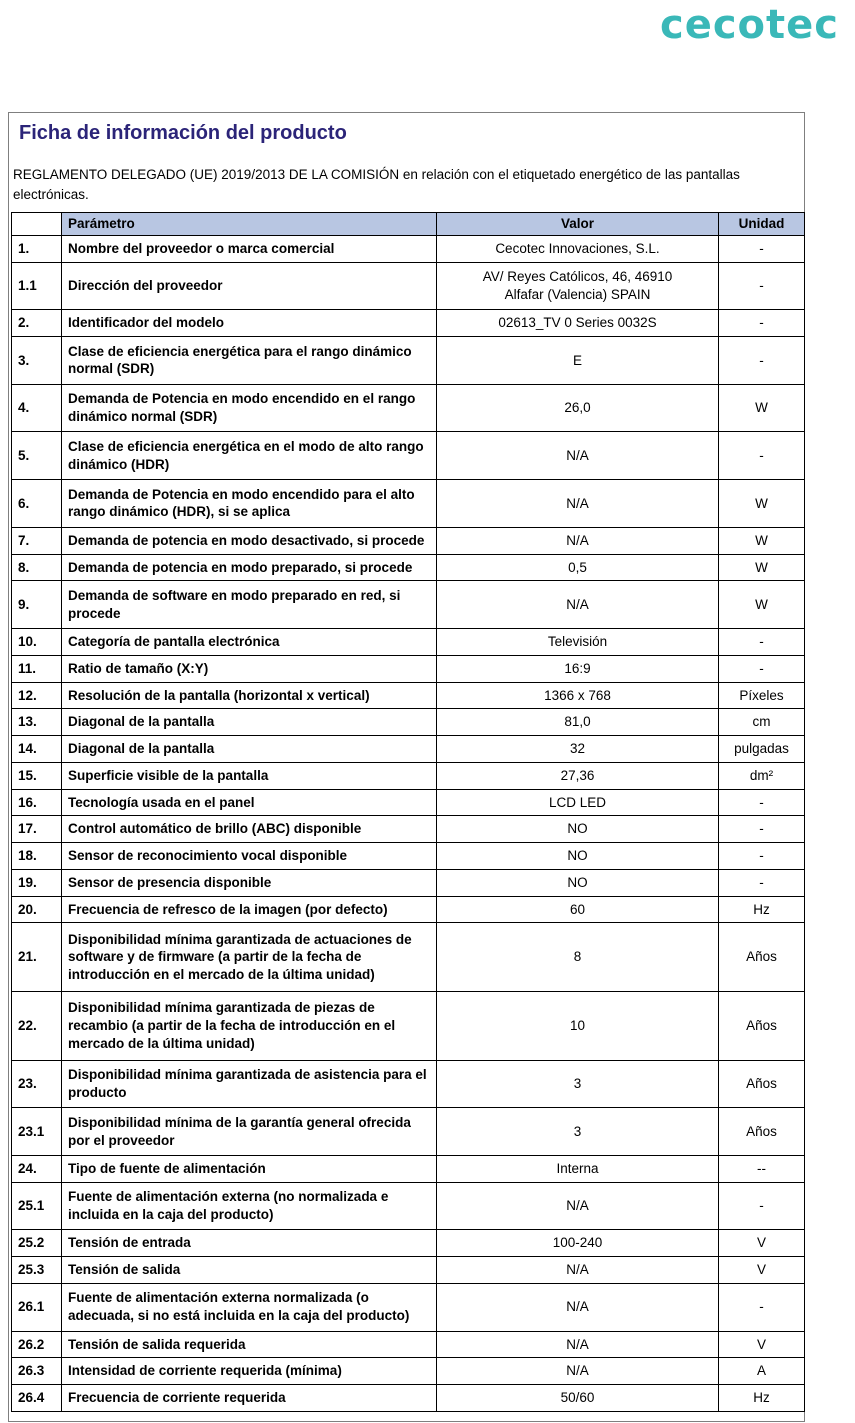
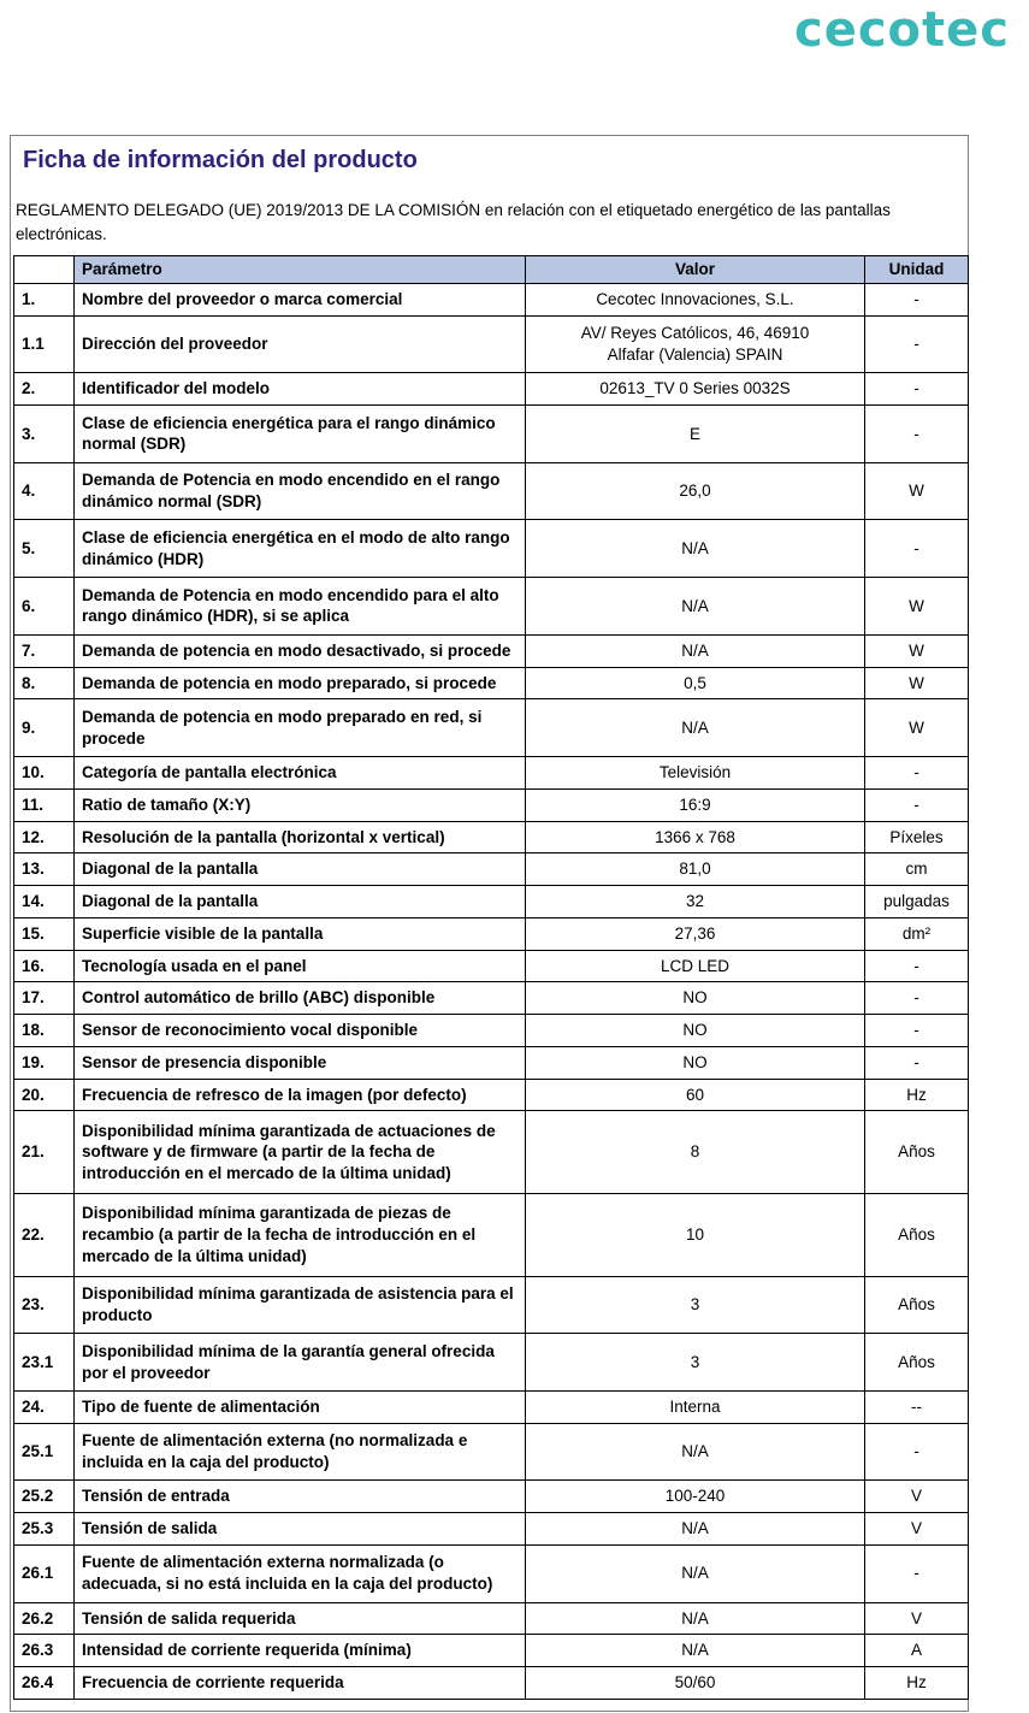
  cecotec
  Ficha de información del producto
  REGLAMENTO DELEGADO (UE) 2019/2013 DE LA COMISIÓN en relación con el etiquetado energético de las pantallas electrónicas.
  	Parámetro	Valor	Unidad
  1.	Nombre del proveedor o marca comercial	Cecotec Innovaciones, S.L.	-
  1.1	Dirección del proveedor	AV/ Reyes Católicos, 46, 46910 Alfafar (Valencia) SPAIN	-
  2.	Identificador del modelo	02613_TV 0 Series 0032S	-
  3.	Clase de eficiencia energética para el rango dinámico normal (SDR)	E	-
  4.	Demanda de Potencia en modo encendido en el rango dinámico normal (SDR)	26,0	W
  5.	Clase de eficiencia energética en el modo de alto rango dinámico (HDR)	N/A	-
  6.	Demanda de Potencia en modo encendido para el alto rango dinámico (HDR), si se aplica	N/A	W
  7.	Demanda de potencia en modo desactivado, si procede	N/A	W
  8.	Demanda de potencia en modo preparado, si procede	0,5	W
- 9.	Demanda de software en modo preparado en red, si procede	N/A	W
+ 9.	Demanda de potencia en modo preparado en red, si procede	N/A	W
  10.	Categoría de pantalla electrónica	Televisión	-
  11.	Ratio de tamaño (X:Y)	16:9	-
  12.	Resolución de la pantalla (horizontal x vertical)	1366 x 768	Píxeles
  13.	Diagonal de la pantalla	81,0	cm
  14.	Diagonal de la pantalla	32	pulgadas
  15.	Superficie visible de la pantalla	27,36	dm²
  16.	Tecnología usada en el panel	LCD LED	-
  17.	Control automático de brillo (ABC) disponible	NO	-
  18.	Sensor de reconocimiento vocal disponible	NO	-
  19.	Sensor de presencia disponible	NO	-
  20.	Frecuencia de refresco de la imagen (por defecto)	60	Hz
  21.	Disponibilidad mínima garantizada de actuaciones de software y de firmware (a partir de la fecha de introducción en el mercado de la última unidad)	8	Años
  22.	Disponibilidad mínima garantizada de piezas de recambio (a partir de la fecha de introducción en el mercado de la última unidad)	10	Años
  23.	Disponibilidad mínima garantizada de asistencia para el producto	3	Años
  23.1	Disponibilidad mínima de la garantía general ofrecida por el proveedor	3	Años
  24.	Tipo de fuente de alimentación	Interna	--
  25.1	Fuente de alimentación externa (no normalizada e incluida en la caja del producto)	N/A	-
  25.2	Tensión de entrada	100-240	V
  25.3	Tensión de salida	N/A	V
  26.1	Fuente de alimentación externa normalizada (o adecuada, si no está incluida en la caja del producto)	N/A	-
  26.2	Tensión de salida requerida	N/A	V
  26.3	Intensidad de corriente requerida (mínima)	N/A	A
  26.4	Frecuencia de corriente requerida	50/60	Hz
